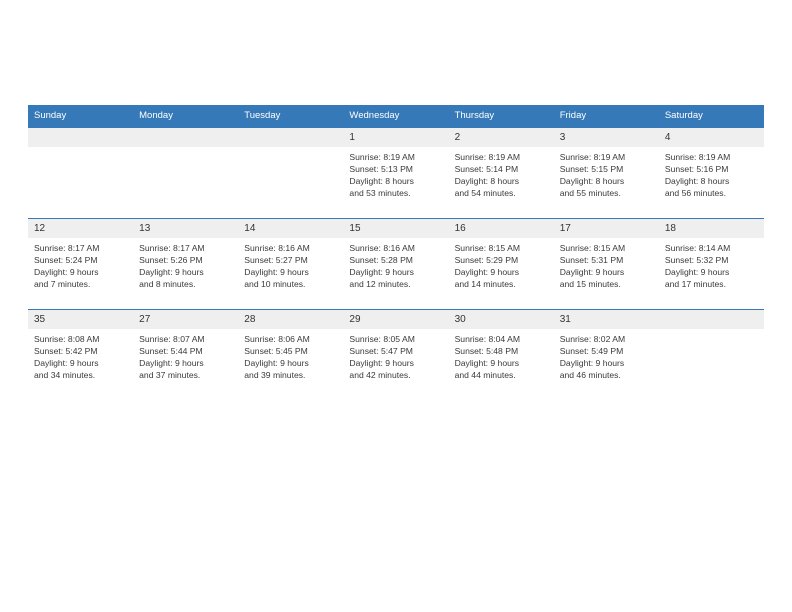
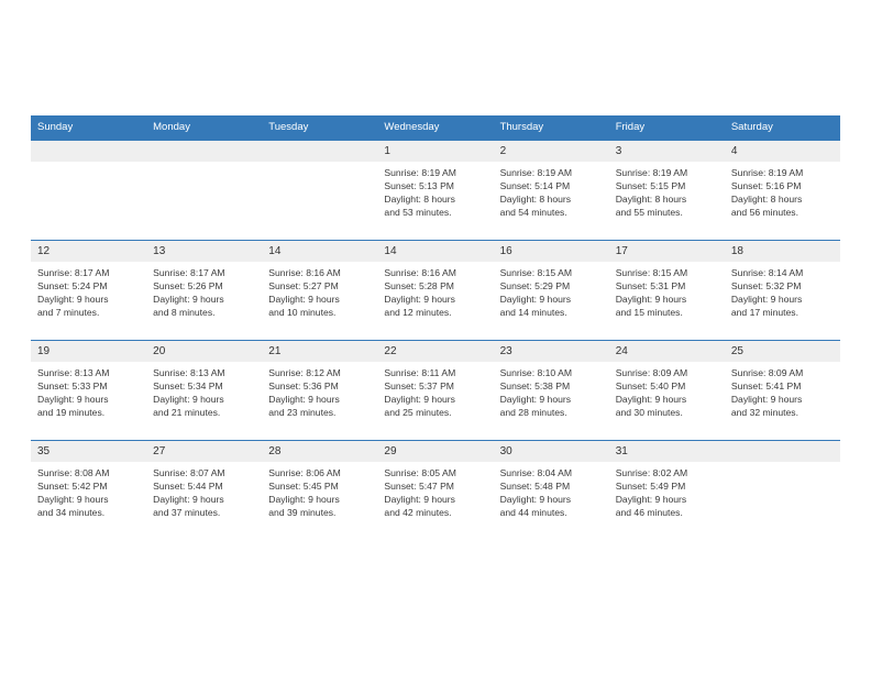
  Sunday	Monday	Tuesday	Wednesday	Thursday	Friday	Saturday
  			1 Sunrise: 8:19 AM Sunset: 5:13 PM Daylight: 8 hours and 53 minutes.	2 Sunrise: 8:19 AM Sunset: 5:14 PM Daylight: 8 hours and 54 minutes.	3 Sunrise: 8:19 AM Sunset: 5:15 PM Daylight: 8 hours and 55 minutes.	4 Sunrise: 8:19 AM Sunset: 5:16 PM Daylight: 8 hours and 56 minutes.
- 12 Sunrise: 8:17 AM Sunset: 5:24 PM Daylight: 9 hours and 7 minutes.	13 Sunrise: 8:17 AM Sunset: 5:26 PM Daylight: 9 hours and 8 minutes.	14 Sunrise: 8:16 AM Sunset: 5:27 PM Daylight: 9 hours and 10 minutes.	15 Sunrise: 8:16 AM Sunset: 5:28 PM Daylight: 9 hours and 12 minutes.	16 Sunrise: 8:15 AM Sunset: 5:29 PM Daylight: 9 hours and 14 minutes.	17 Sunrise: 8:15 AM Sunset: 5:31 PM Daylight: 9 hours and 15 minutes.	18 Sunrise: 8:14 AM Sunset: 5:32 PM Daylight: 9 hours and 17 minutes.
+ 12 Sunrise: 8:17 AM Sunset: 5:24 PM Daylight: 9 hours and 7 minutes.	13 Sunrise: 8:17 AM Sunset: 5:26 PM Daylight: 9 hours and 8 minutes.	14 Sunrise: 8:16 AM Sunset: 5:27 PM Daylight: 9 hours and 10 minutes.	14 Sunrise: 8:16 AM Sunset: 5:28 PM Daylight: 9 hours and 12 minutes.	16 Sunrise: 8:15 AM Sunset: 5:29 PM Daylight: 9 hours and 14 minutes.	17 Sunrise: 8:15 AM Sunset: 5:31 PM Daylight: 9 hours and 15 minutes.	18 Sunrise: 8:14 AM Sunset: 5:32 PM Daylight: 9 hours and 17 minutes.
+ 19 Sunrise: 8:13 AM Sunset: 5:33 PM Daylight: 9 hours and 19 minutes.	20 Sunrise: 8:13 AM Sunset: 5:34 PM Daylight: 9 hours and 21 minutes.	21 Sunrise: 8:12 AM Sunset: 5:36 PM Daylight: 9 hours and 23 minutes.	22 Sunrise: 8:11 AM Sunset: 5:37 PM Daylight: 9 hours and 25 minutes.	23 Sunrise: 8:10 AM Sunset: 5:38 PM Daylight: 9 hours and 28 minutes.	24 Sunrise: 8:09 AM Sunset: 5:40 PM Daylight: 9 hours and 30 minutes.	25 Sunrise: 8:09 AM Sunset: 5:41 PM Daylight: 9 hours and 32 minutes.
  35 Sunrise: 8:08 AM Sunset: 5:42 PM Daylight: 9 hours and 34 minutes.	27 Sunrise: 8:07 AM Sunset: 5:44 PM Daylight: 9 hours and 37 minutes.	28 Sunrise: 8:06 AM Sunset: 5:45 PM Daylight: 9 hours and 39 minutes.	29 Sunrise: 8:05 AM Sunset: 5:47 PM Daylight: 9 hours and 42 minutes.	30 Sunrise: 8:04 AM Sunset: 5:48 PM Daylight: 9 hours and 44 minutes.	31 Sunrise: 8:02 AM Sunset: 5:49 PM Daylight: 9 hours and 46 minutes.
